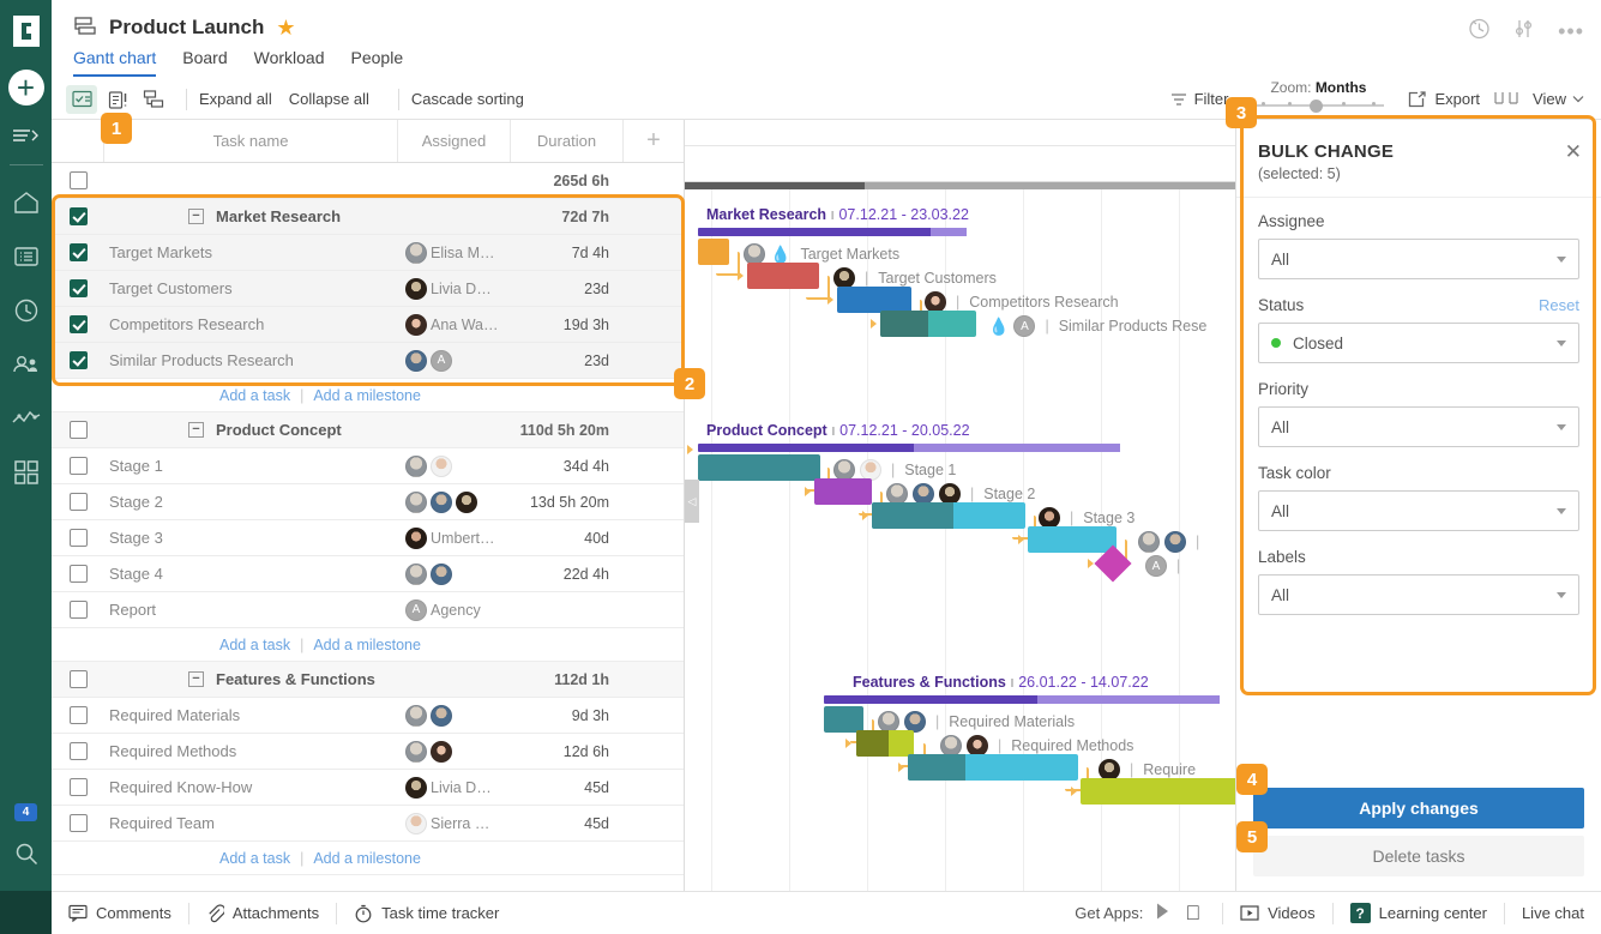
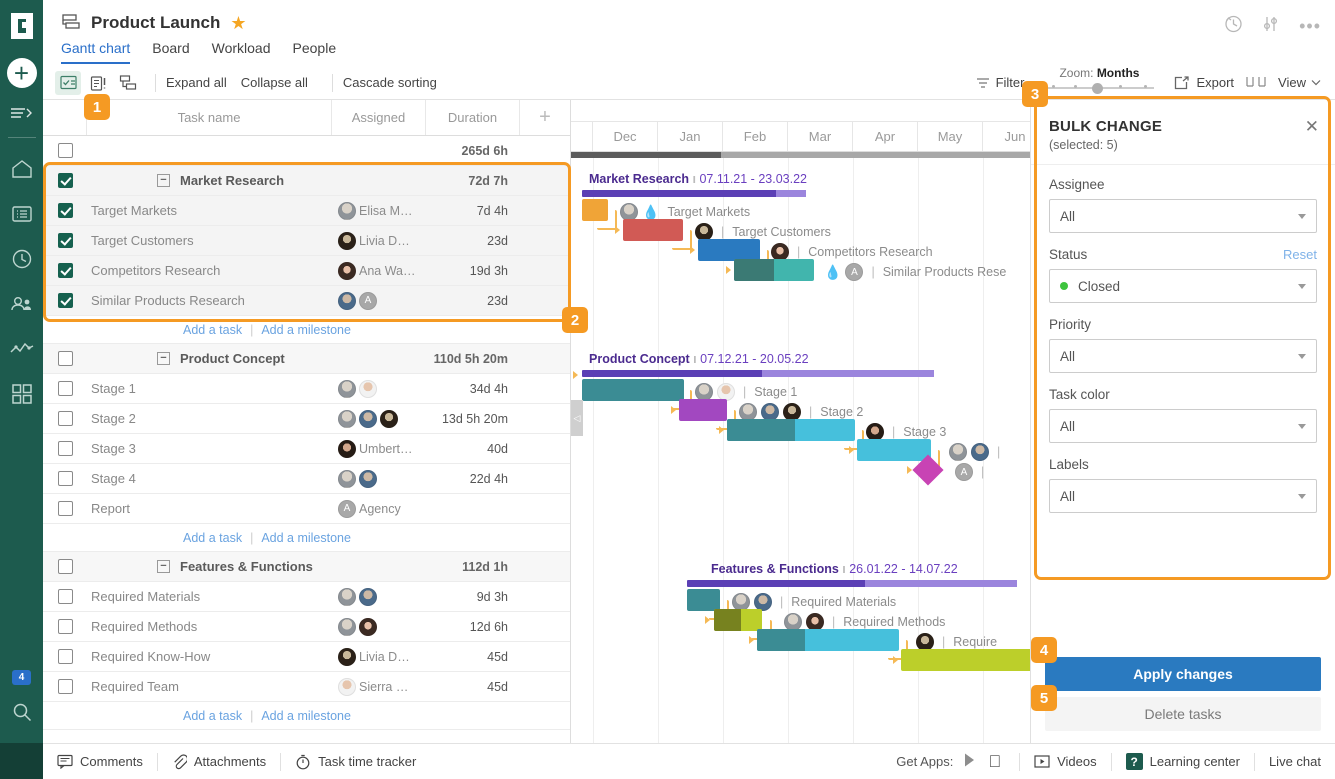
  +
  4
  Product Launch
  ★
  •••
  Gantt chart
  Board
  Workload
  People
  Expand all
  Collapse all
  Cascade sorting
  Filte
  Zoom: Months
  Export
  View
  Task name
  Assigned
  Duration
  +
  265d 6h
  −
  Market Research
  72d 7h
  Target Markets
  Elisa M…
  7d 4h
  Target Customers
  Livia D…
  23d
  Competitors Research
  Ana Wa…
  19d 3h
  Similar Products Research
  A
  23d
  Add a task
  |
  Add a milestone
  −
  Product Concept
  110d 5h 20m
  Stage 1
  34d 4h
  Stage 2
  13d 5h 20m
  Stage 3
  Umbert…
  40d
  Stage 4
  22d 4h
  Report
  A
  Agency
  Add a task
  |
  Add a milestone
  −
  Features & Functions
  112d 1h
  Required Materials
  9d 3h
  Required Methods
  12d 6h
  Required Know-How
  Livia D…
  45d
  Required Team
  Sierra …
  45d
  Add a task
  |
  Add a milestone
+ Dec
+ Jan
+ Feb
+ Mar
+ Apr
+ May
+ Jun
- Market Research ı 07.12.21 - 23.03.22
+ Market Research ı 07.11.21 - 23.03.22
  💧
  Target Markets
  |
  Target Customers
  |
  Competitors Research
  💧
  A
  |
  Similar Products Rese
  Product Concept ı 07.12.21 - 20.05.22
  |
  Stage 1
  |
  Stage 2
  |
  Stage 3
  |
  A
  |
  Features & Functions ı 26.01.22 - 14.07.22
  |
  Required Materials
  |
  Required Methods
  |
  Require
  ◁
  BULK CHANGE
  (selected: 5)
  ✕
  Assignee
  All
  Status
  Reset
  Closed
  Priority
  All
  Task color
  All
  Labels
  All
  Apply changes
  Delete tasks
  Comments
  Attachments
  Task time tracker
  Get Apps:
  
  Videos
  ?
  Learning center
  Live chat
  1
  2
  3
  4
  5
